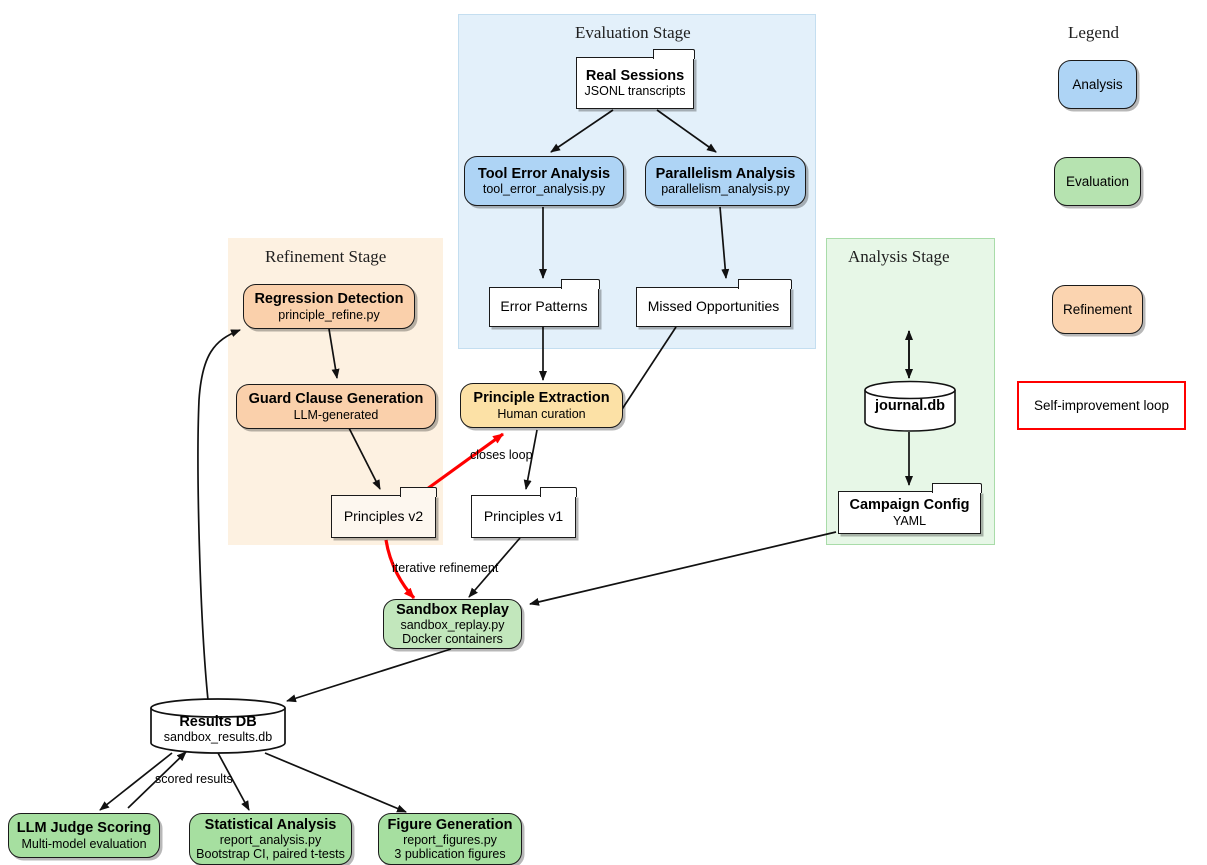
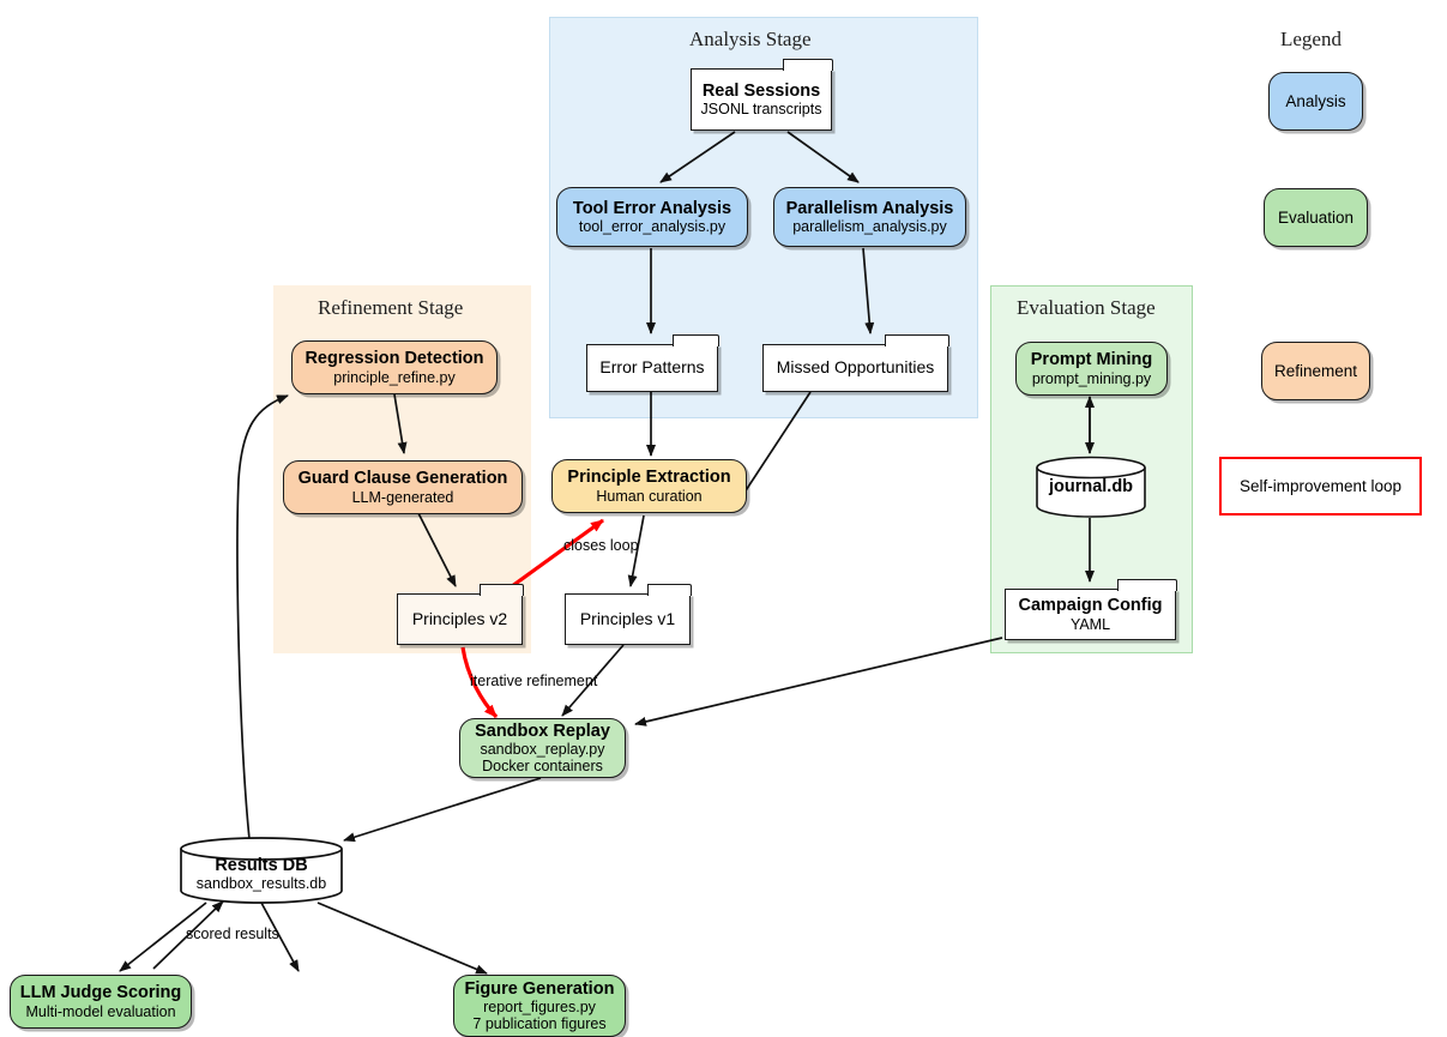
- Evaluation Stage
+ Analysis Stage
  Refinement Stage
- Analysis Stage
+ Evaluation Stage
  Real Sessions
  JSONL transcripts
  Tool Error Analysis
  tool_error_analysis.py
  Parallelism Analysis
  parallelism_analysis.py
  Error Patterns
  Missed Opportunities
  Principle Extraction
  Human curation
  Principles v1
  Principles v2
  Regression Detection
  principle_refine.py
  Guard Clause Generation
  LLM-generated
+ Prompt Mining
+ prompt_mining.py
  journal.db
  Campaign Config
  YAML
  Sandbox Replay
  sandbox_replay.py
  Docker containers
  Results DB
  sandbox_results.db
  LLM Judge Scoring
  Multi-model evaluation
- Statistical Analysis
- report_analysis.py
- Bootstrap CI, paired t-tests
  Figure Generation
  report_figures.py
- 3 publication figures
+ 7 publication figures
  closes loop
  iterative refinement
  scored results
  Legend
  Analysis
  Evaluation
  Refinement
  Self-improvement loop
